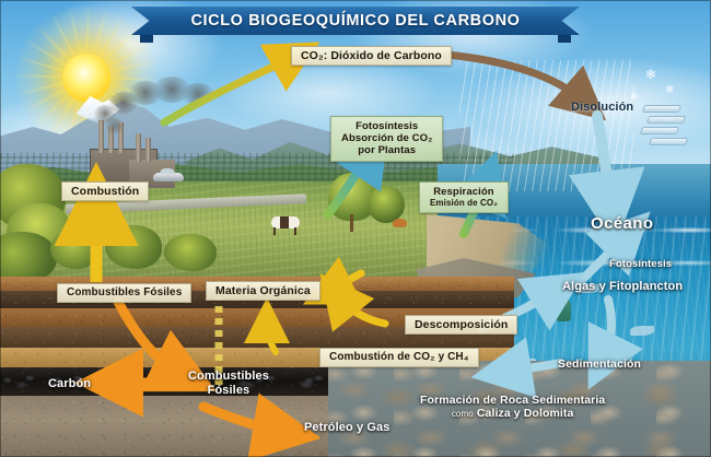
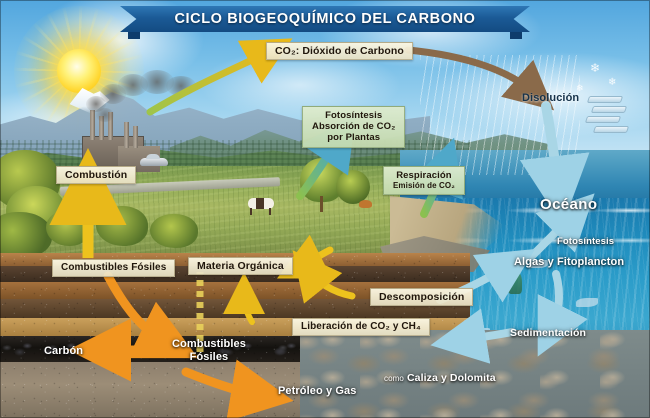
  ❄
  ❄
  ❄
  CICLO BIOGEOQUÍMICO DEL CARBONO
  CO₂: Dióxido de Carbono
  Fotosíntesis
  Absorción de CO₂
  por Plantas
  Respiración
  Emisión de CO₂
  Combustión
  Combustibles Fósiles
  Materia Orgánica
  Descomposición
- Combustión de CO₂ y CH₄
+ Liberación de CO₂ y CH₄
  Carbón
  Combustibles
  Fósiles
  Petróleo y Gas
  Disolución
  Océano
  Fotosíntesis
  Algas y Fitoplancton
  Sedimentación
- Formación de Roca Sedimentaria
  como Caliza y Dolomita
